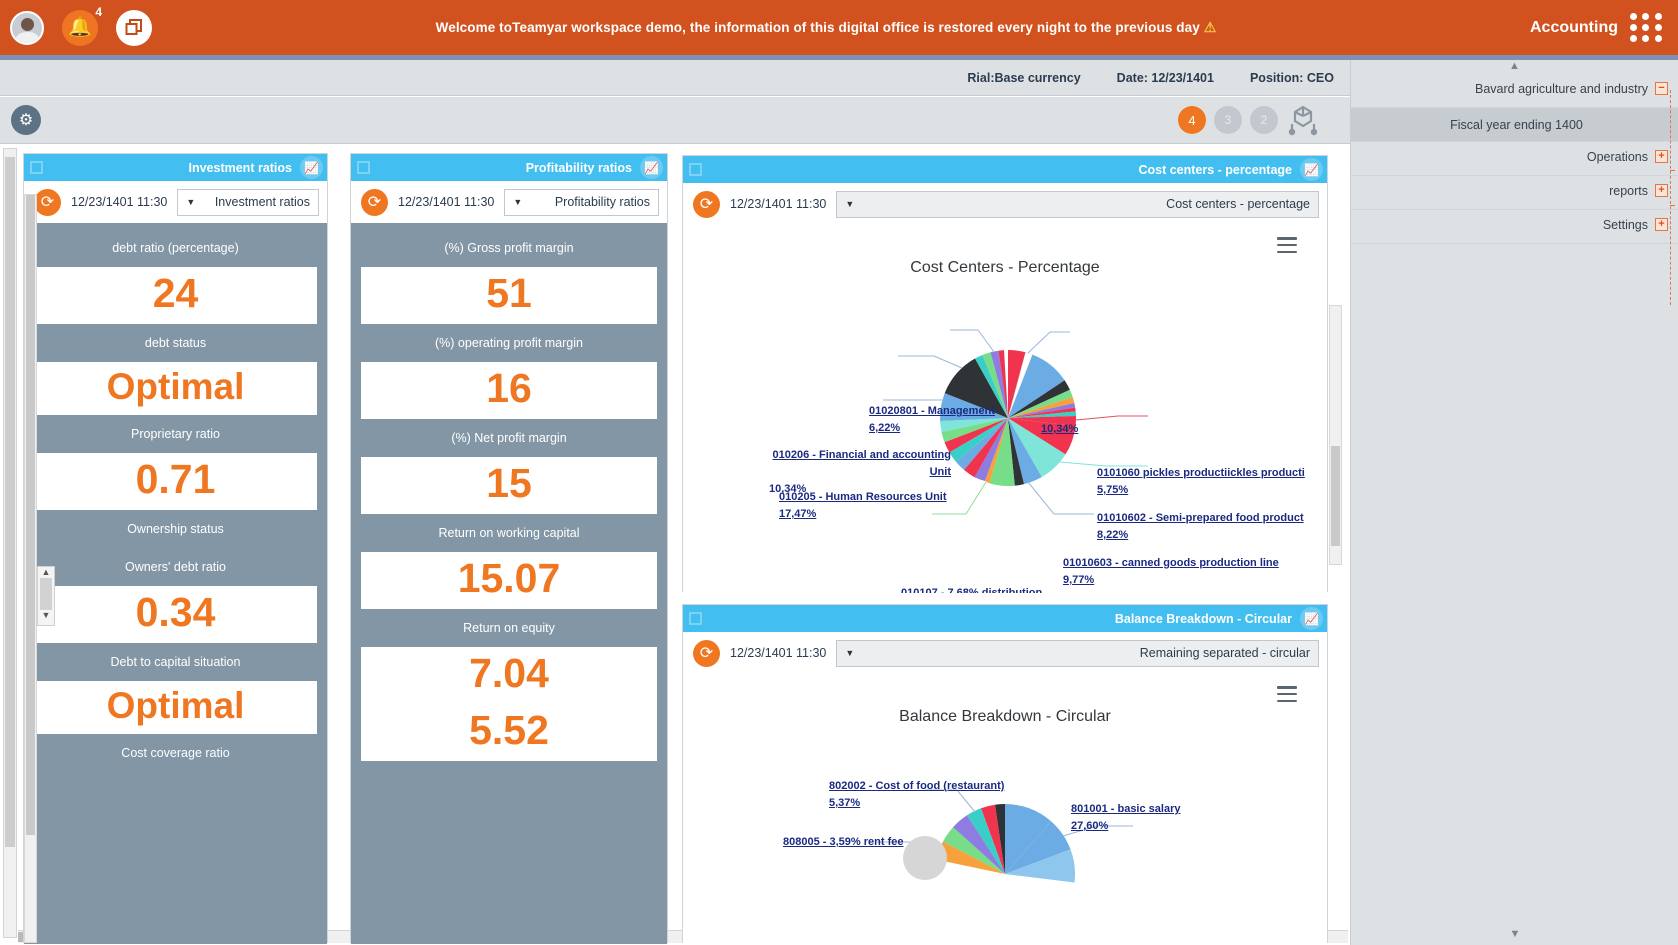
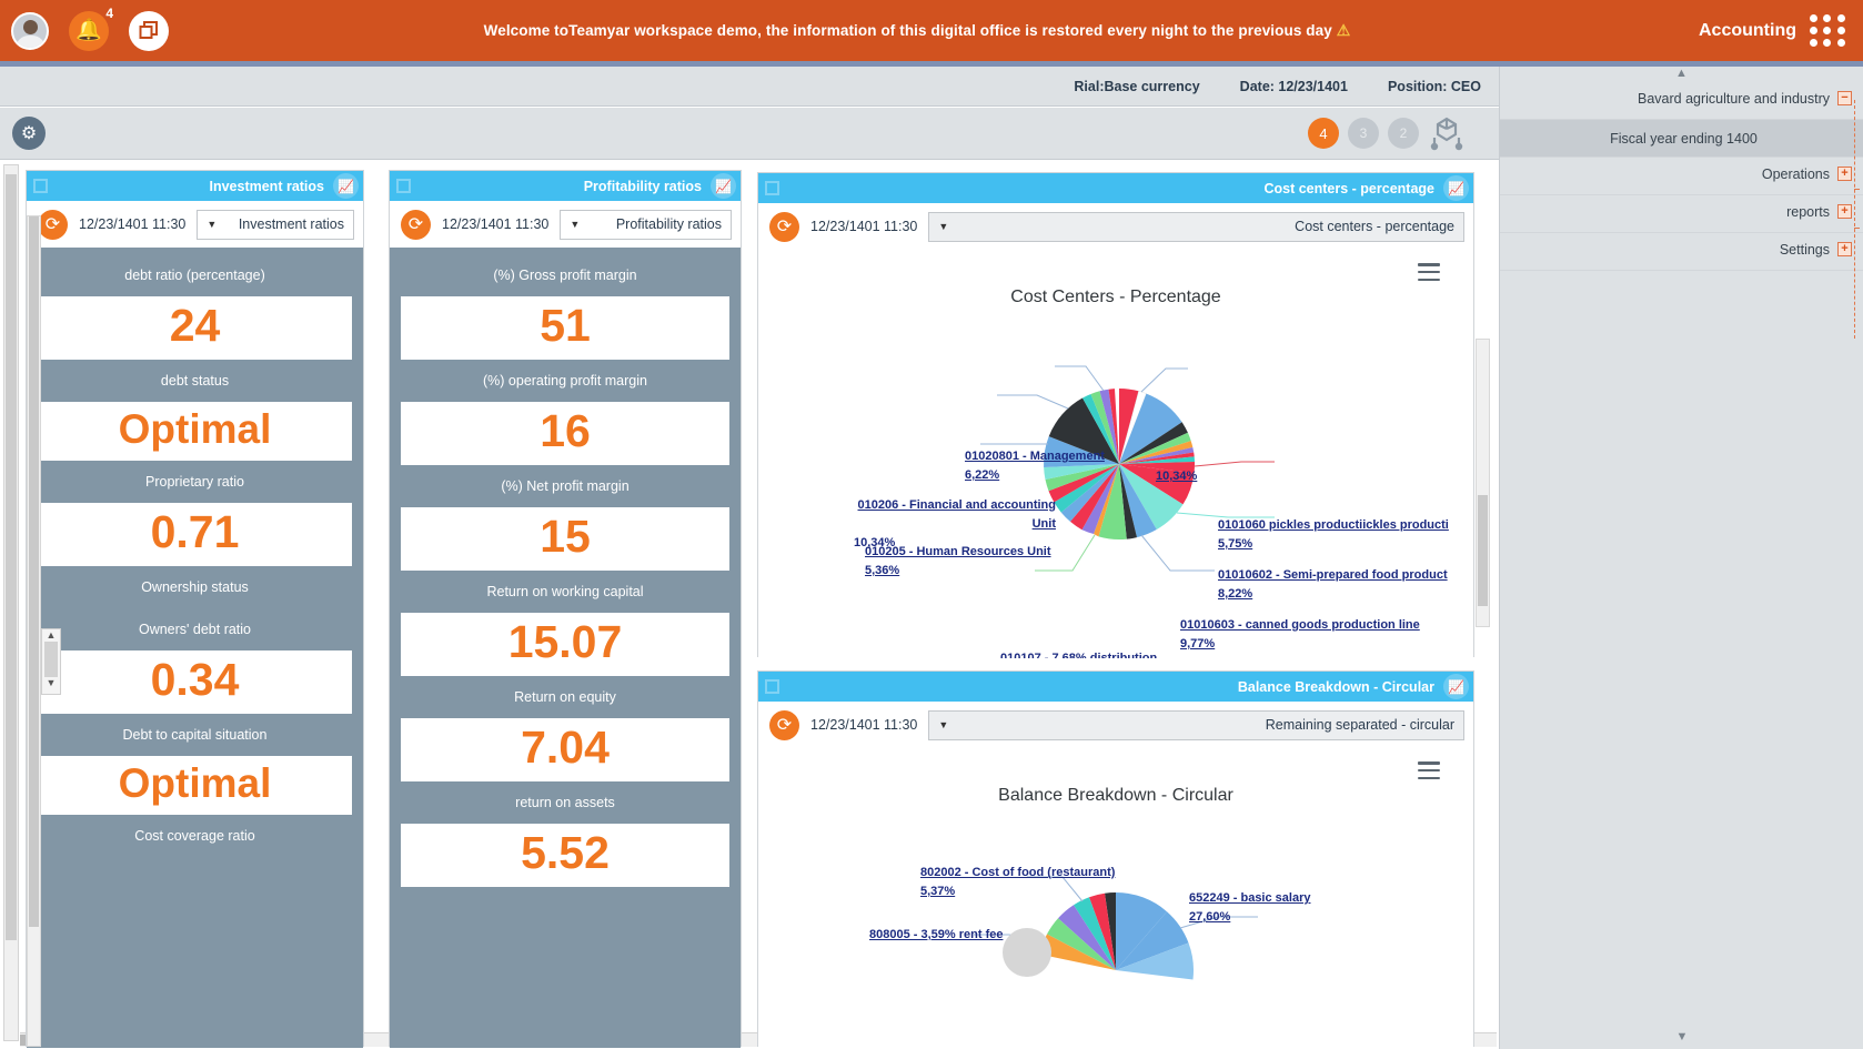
  🔔
  4
  Welcome toTeamyar workspace demo, the information of this digital office is restored every night to the previous day ⚠
  Accounting
  Rial:Base currency
  Date: 12/23/1401
  Position: CEO
  ⚙
  4
  3
  2
  Investment ratios
  📈
  ⟳
  12/23/1401 11:30
  ▼
  Investment ratios
  debt ratio (percentage)
  24
  debt status
  Optimal
  Proprietary ratio
  0.71
  Ownership status
  Owners' debt ratio
  0.34
  Debt to capital situation
  Optimal
  Cost coverage ratio
  ▲
  ▼
  Profitability ratios
  📈
  ⟳
  12/23/1401 11:30
  ▼
  Profitability ratios
  (%) Gross profit margin
  51
  (%) operating profit margin
  16
  (%) Net profit margin
  15
  Return on working capital
  15.07
  Return on equity
  7.04
+ return on assets
  5.52
  Cost centers - percentage
  📈
  ⟳
  12/23/1401 11:30
  ▼
  Cost centers - percentage
  Cost Centers - Percentage
  01020801 - Management
  6,22%
  010206 - Financial and accounting Unit
  10,34%
  010205 - Human Resources Unit
- 17,47%
+ 5,36%
  10,34%
  0101060 pickles productiickles producti
  5,75%
  01010602 - Semi-prepared food product
  8,22%
  01010603 - canned goods production line
  9,77%
  Balance Breakdown - Circular
  📈
  ⟳
  12/23/1401 11:30
  ▼
  Remaining separated - circular
  Balance Breakdown - Circular
  802002 - Cost of food (restaurant)
  5,37%
  808005 - 3,59% rent fee
- 801001 - basic salary
+ 652249 - basic salary
  27,60%
  ▲
  Bavard agriculture and industry
  −
  Fiscal year ending 1400
  Operations
  +
  reports
  +
  Settings
  +
  ▼
